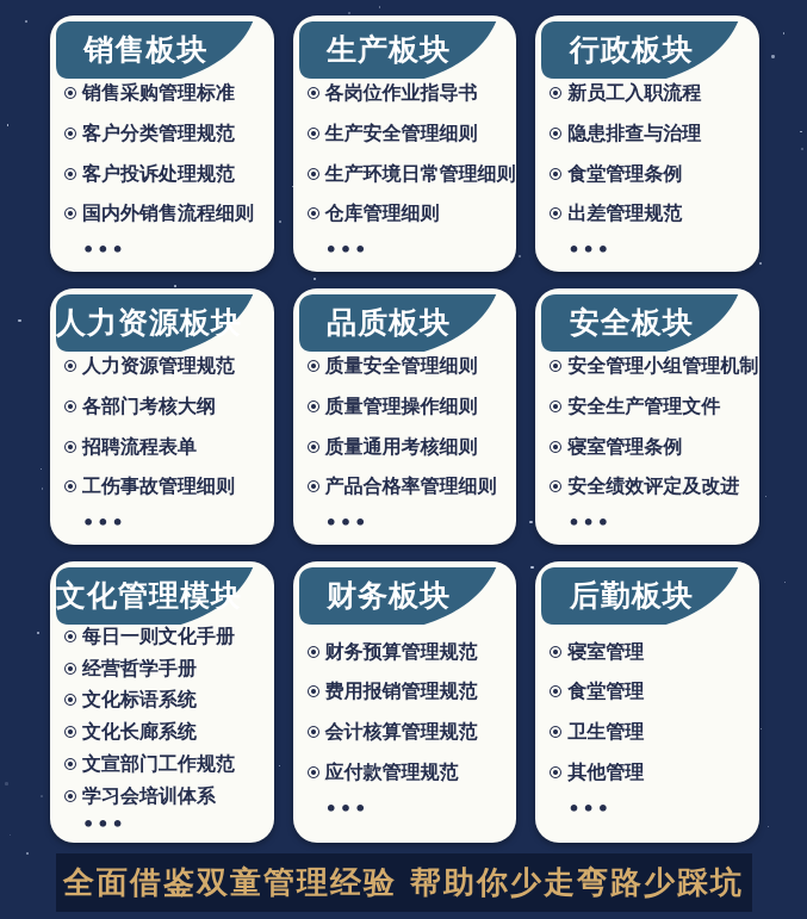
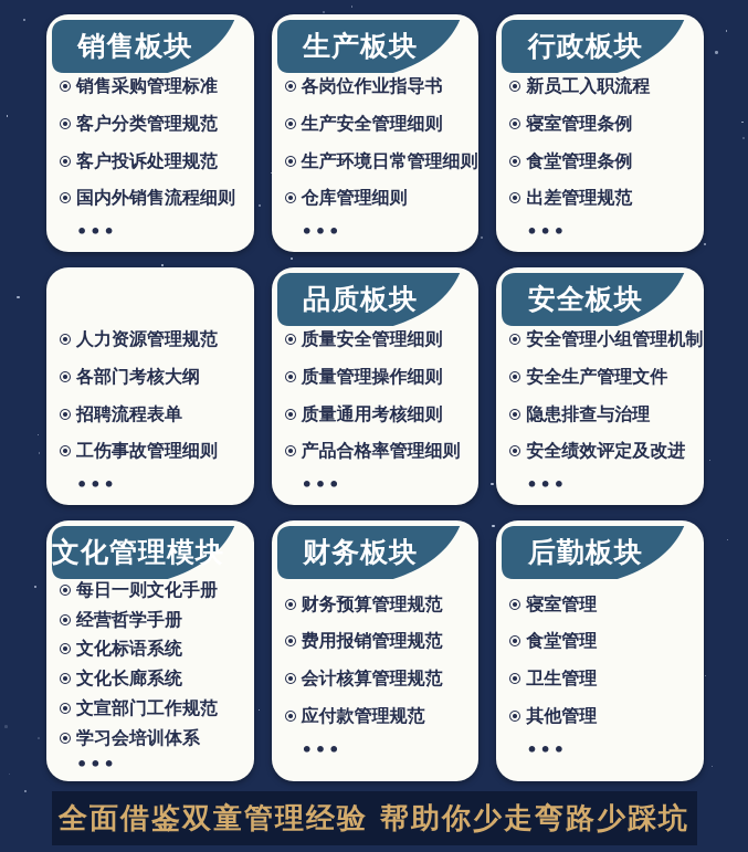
  销售板块
  销售采购管理标准
  客户分类管理规范
  客户投诉处理规范
  国内外销售流程细则
  •••
  生产板块
  各岗位作业指导书
  生产安全管理细则
  生产环境日常管理细则
  仓库管理细则
  •••
  行政板块
  新员工入职流程
- 隐患排查与治理
+ 寝室管理条例
  食堂管理条例
  出差管理规范
  •••
- 人力资源板块
  人力资源管理规范
  各部门考核大纲
  招聘流程表单
  工伤事故管理细则
  •••
  品质板块
  质量安全管理细则
  质量管理操作细则
  质量通用考核细则
  产品合格率管理细则
  •••
  安全板块
  安全管理小组管理机制
  安全生产管理文件
- 寝室管理条例
+ 隐患排查与治理
  安全绩效评定及改进
  •••
  文化管理模块
  每日一则文化手册
  经营哲学手册
  文化标语系统
  文化长廊系统
  文宣部门工作规范
  学习会培训体系
  •••
  财务板块
  财务预算管理规范
  费用报销管理规范
  会计核算管理规范
  应付款管理规范
  •••
  后勤板块
  寝室管理
  食堂管理
  卫生管理
  其他管理
  •••
  全面借鉴双童管理经验 帮助你少走弯路少踩坑
